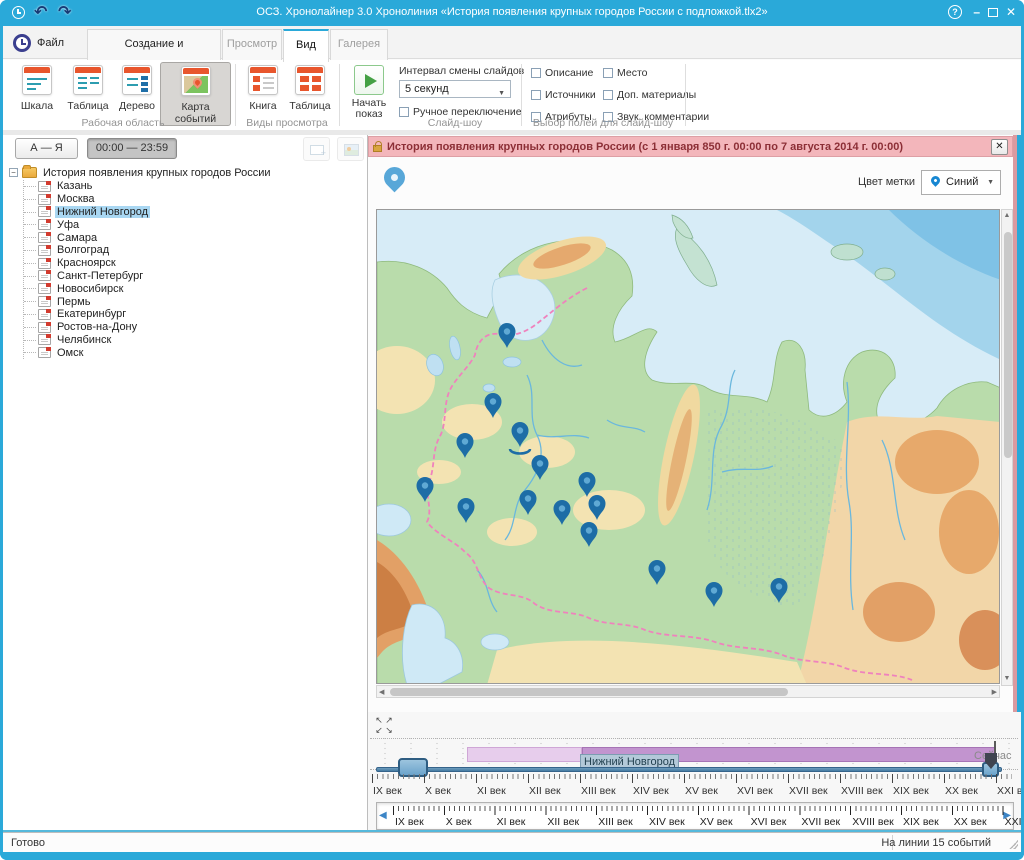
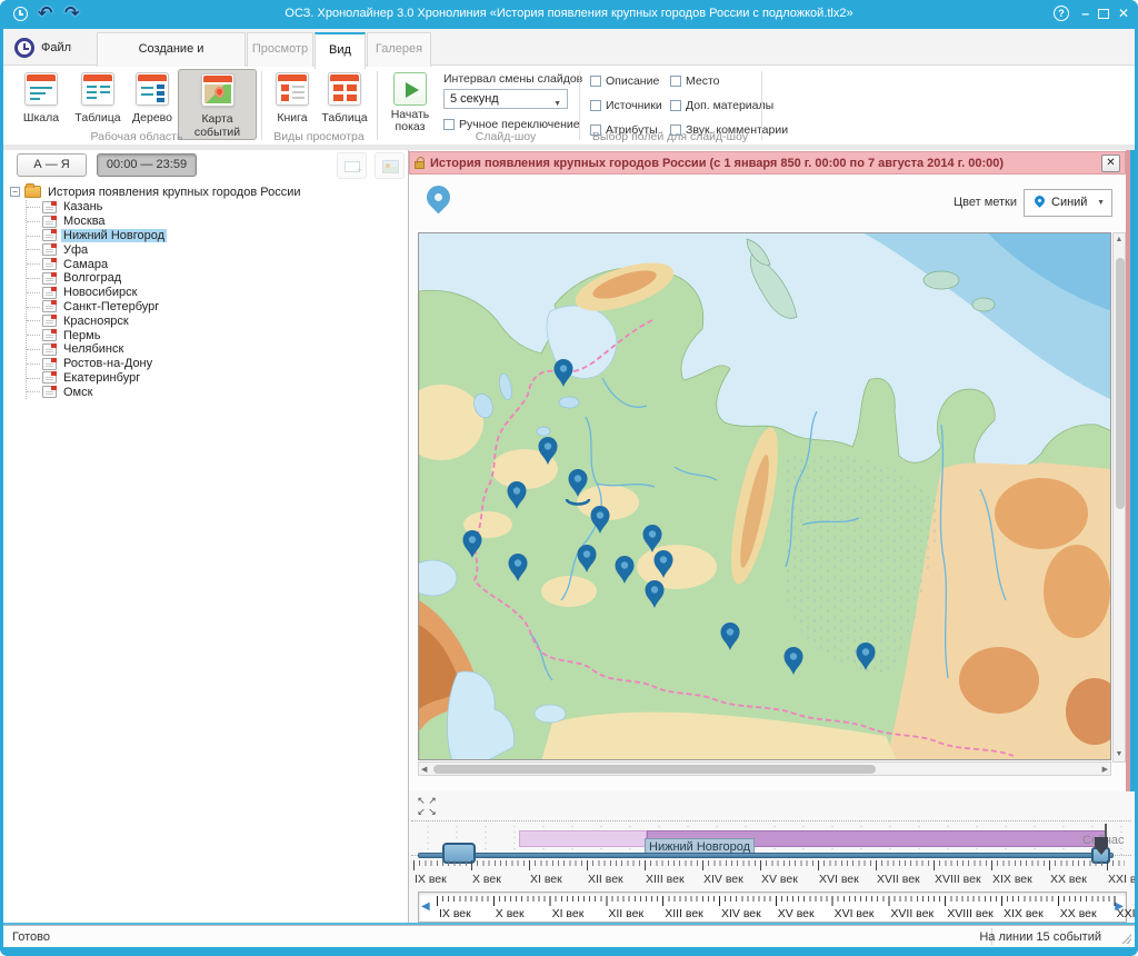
  ↶
  ↷
  ОСЗ. Хронолайнер 3.0 Хронолиния «История появления крупных городов России с подложкой.tlx2»
  ?
  –
  ✕
  Файл
  Просмотр
  Вид
  Галерея
  Шкала
  Таблица
  Дерево
  Карта событий
  Рабочая область
  Книга
  Таблица
  Виды просмотра
  Начать показ
  Интервал смены слайдо
  5 секунд
  Ручное переключение
  Слайд-шоу
  Описание
  Источники
  Атрибуты
  Место
  Доп. материаы
  Звук. комментарии
  Выбор полей для слайд-шоу
  А — Я
  00:00 — 23:59
  −
  История появления крупных городов России
  Казань
  Москва
  Нижний Новгород
  Уфа
  Самара
  Волгоград
- Красноярск
+ Новосибирск
  Санкт-Петербург
- Новосибирск
+ Красноярск
  Пермь
- Екатеринбург
+ Челябинск
  Ростов-на-Дону
- Челябинск
+ Екатеринбург
  Омск
  История появления крупных городов России (с 1 января 850 г. 00:00 по 7 августа 2014 г. 00:00)
  ✕
  Цвет метки
  Синий
  ↖
  ↗
  ↙
  ↘
  Нижний Новгород
  IX век
  X век
  XI век
  XII век
  XIII век
  XIV век
  XV век
  XVI век
  XVII век
  XVIII век
  XIX век
  XX век
  ◀
  ▶
  IX век
  X век
  XI век
  XII век
  XIII век
  XIV век
  XV век
  XVI век
  XVII век
  XVIII век
  XIX век
  XX век
  Готово
  На линии 15 событий
